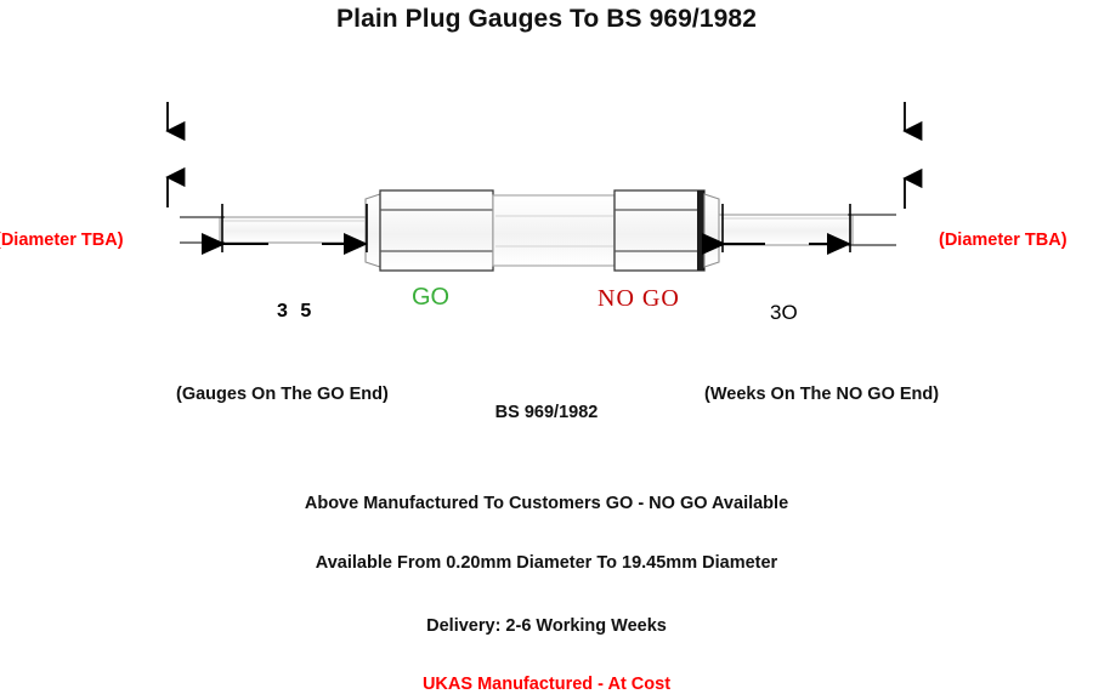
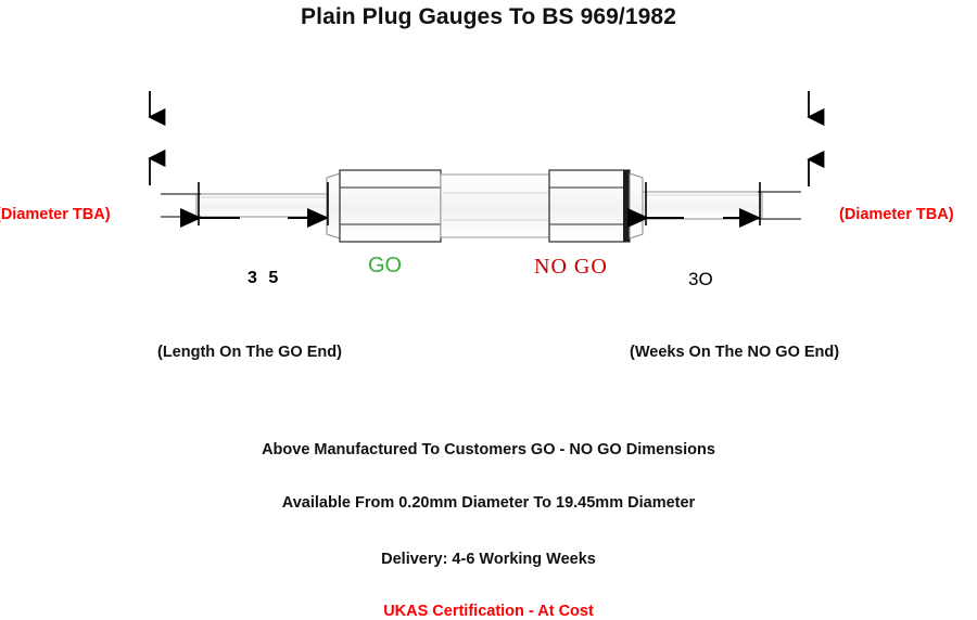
  Plain Plug Gauges To BS 969/1982
  Diameter TBA)
  (Diameter TBA)
  GO
  NO GO
  3 5
  3O
- (Gauges On The GO End)
+ (Length On The GO End)
  (Weeks On The NO GO End)
- BS 969/1982
- Above Manufactured To Customers GO - NO GO Available
+ Above Manufactured To Customers GO - NO GO Dimensions
  Available From 0.20mm Diameter To 19.45mm Diameter
- Delivery: 2-6 Working Weeks
+ Delivery: 4-6 Working Weeks
- UKAS Manufactured - At Cost
+ UKAS Certification - At Cost
